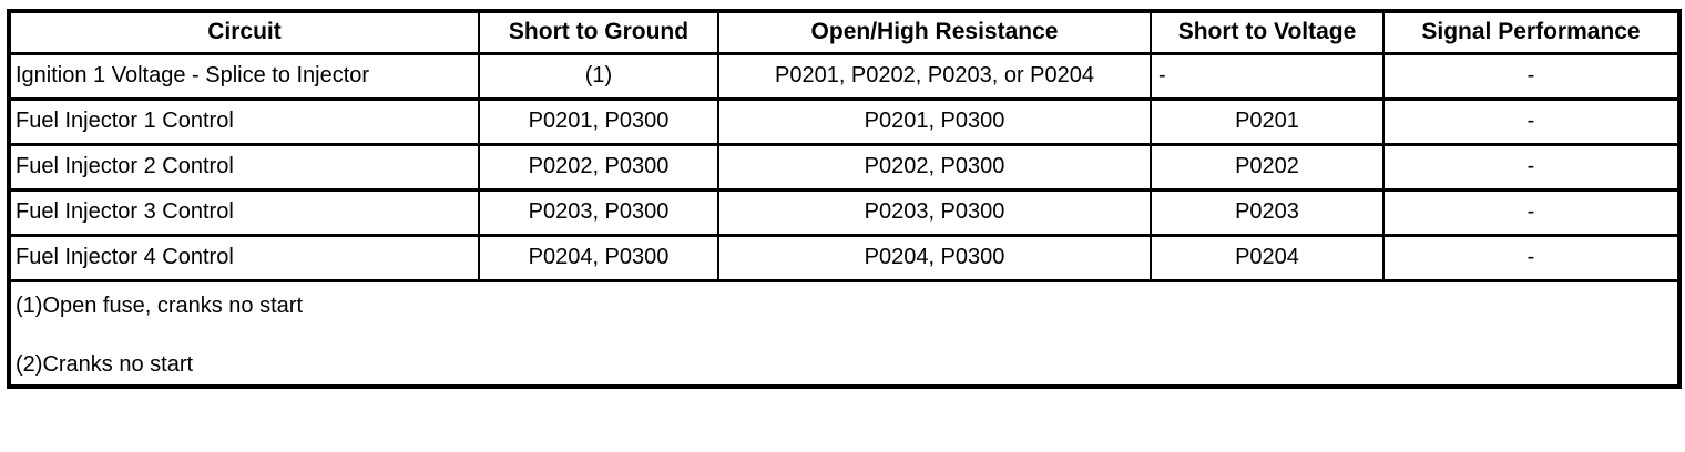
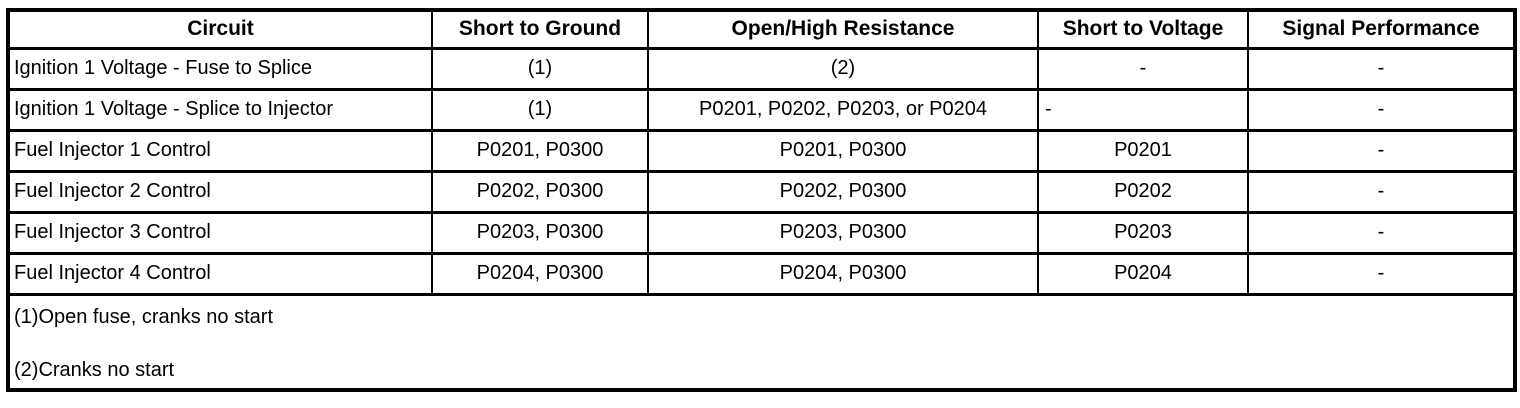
  Circuit	Short to Ground	Open/High Resistance	Short to Voltage	Signal Performance
+ Ignition 1 Voltage - Fuse to Splice	(1)	(2)	-	-
  Ignition 1 Voltage - Splice to Injector	(1)	P0201, P0202, P0203, or P0204	-	-
  Fuel Injector 1 Control	P0201, P0300	P0201, P0300	P0201	-
  Fuel Injector 2 Control	P0202, P0300	P0202, P0300	P0202	-
  Fuel Injector 3 Control	P0203, P0300	P0203, P0300	P0203	-
  Fuel Injector 4 Control	P0204, P0300	P0204, P0300	P0204	-
  (1)Open fuse, cranks no start (2)Cranks no start
